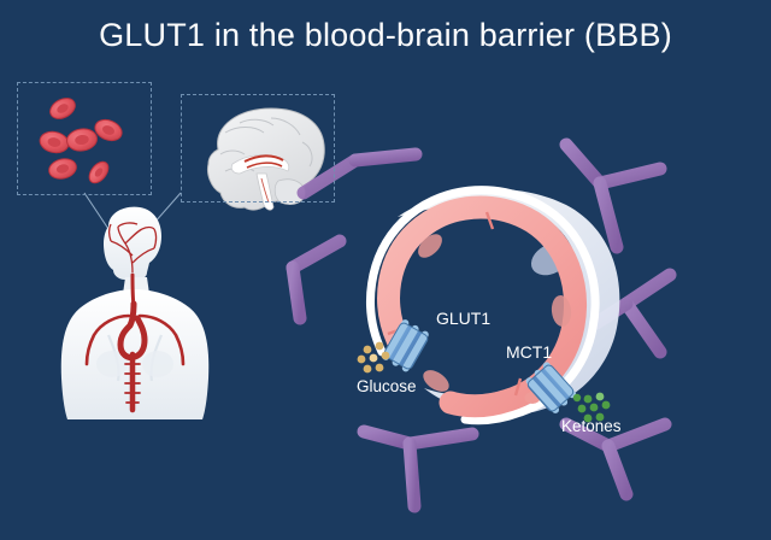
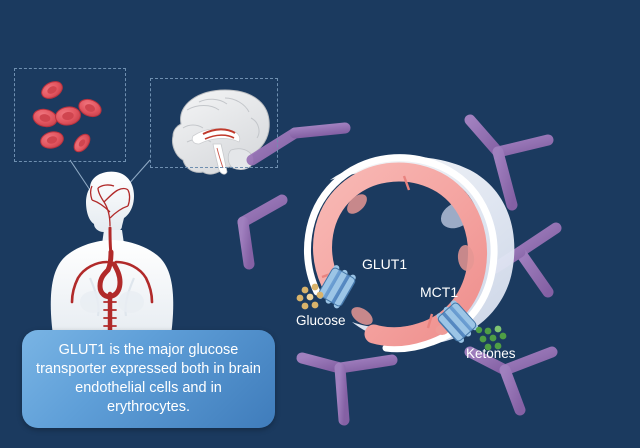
- GLUT1 in the blood-brain barrier (BBB)
  GLUT1
  MCT1
  Glucose
  Ketones
+ GLUT1 is the major glucose transporter expressed both in brain endothelial cells and in erythrocytes.
